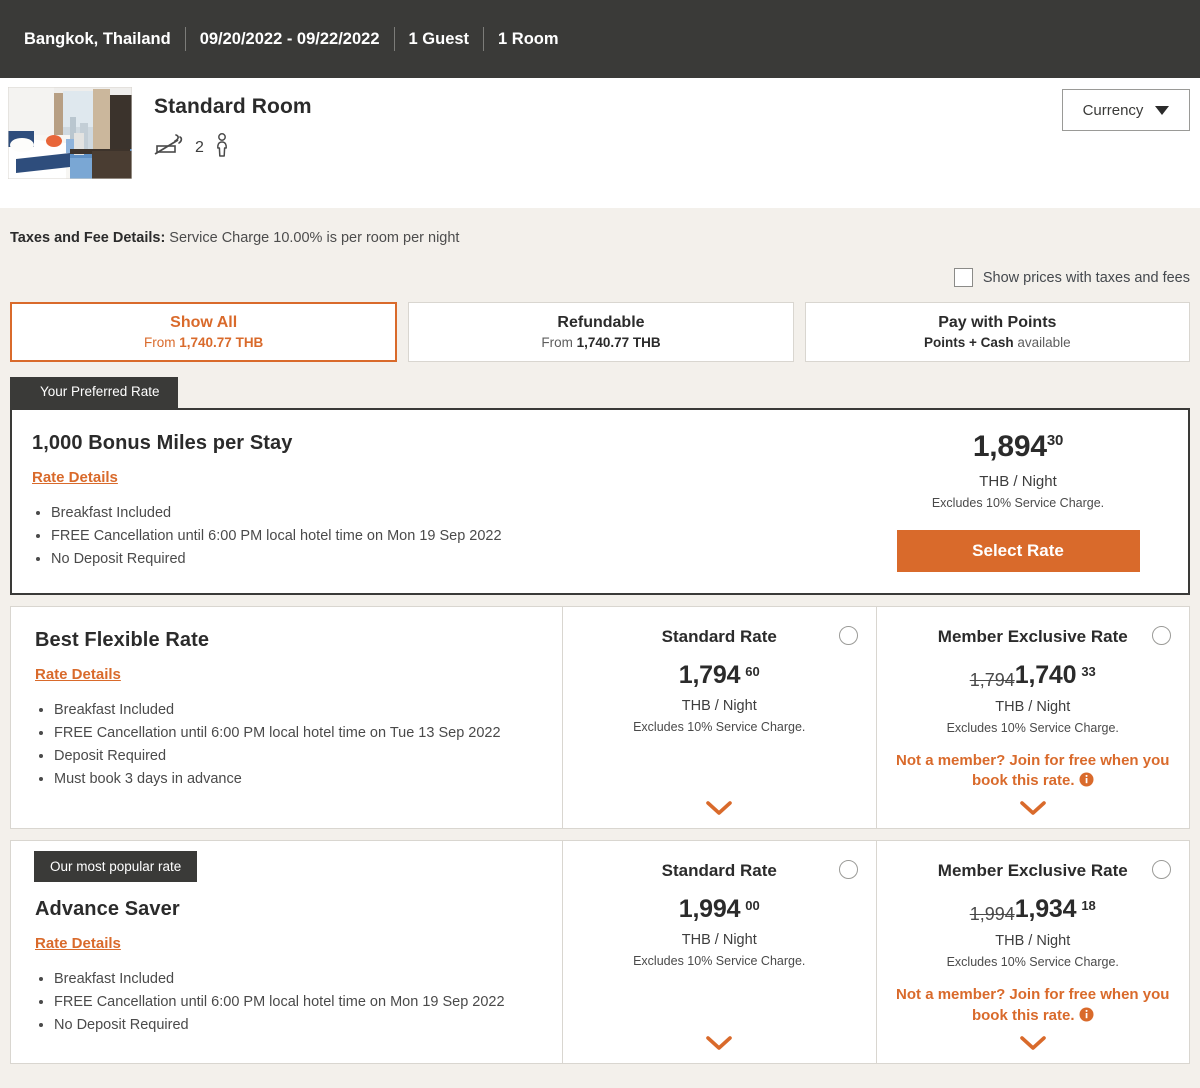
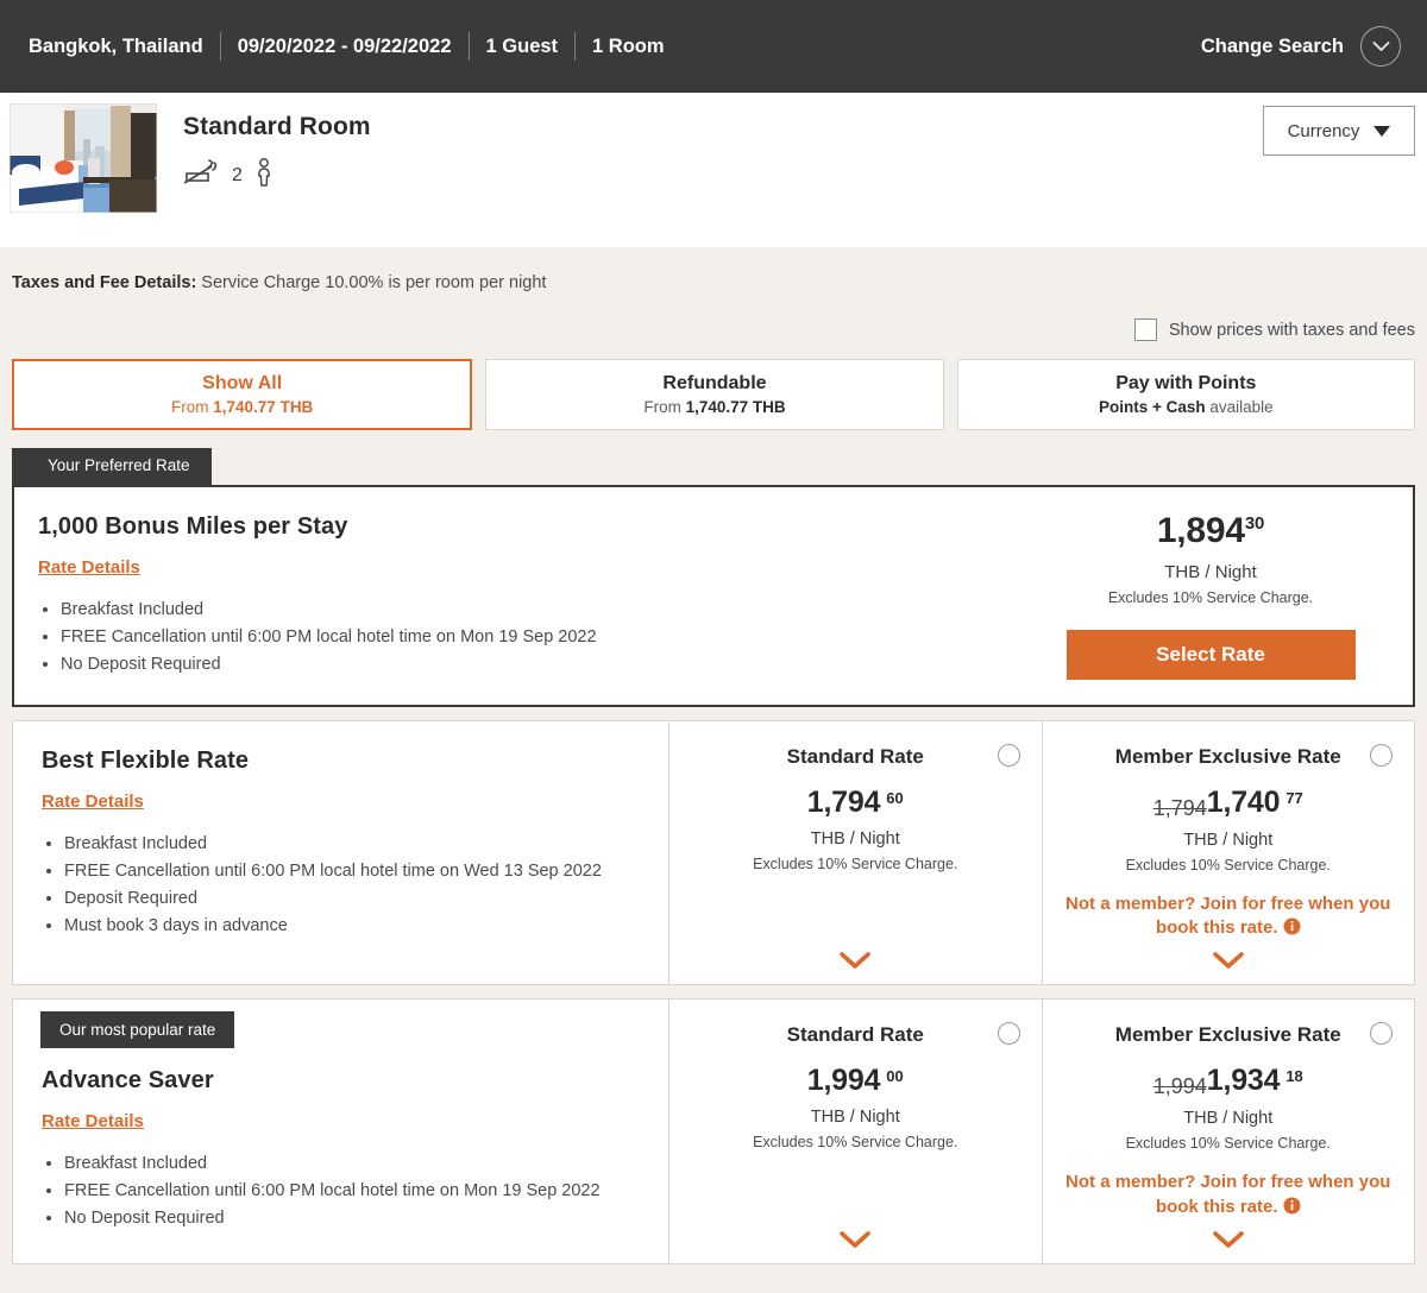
  Bangkok, Thailand
  09/20/2022 - 09/22/2022
  1 Guest
  1 Room
+ Change Search
  Standard Room
  2
  Currency
  Taxes and Fee Details: Service Charge 10.00% is per room per night
  Show prices with taxes and fees
  Show All
  From 1,740.77 THB
  Refundable
  From 1,740.77 THB
  Pay with Points
  Points + Cash available
  Your Preferred Rate
  1,000 Bonus Miles per Stay
  Rate Details
  Breakfast Included
  FREE Cancellation until 6:00 PM local hotel time on Mon 19 Sep 2022
  No Deposit Required
  1,894
  30
  THB / Night
  Excludes 10% Service Charge.
  Select Rate
  Best Flexible Rate
  Rate Details
  Breakfast Included
- FREE Cancellation until 6:00 PM local hotel time on Tue 13 Sep 2022
+ FREE Cancellation until 6:00 PM local hotel time on Wed 13 Sep 2022
  Deposit Required
  Must book 3 days in advance
  Standard Rate
  1,794
  60
  THB / Night
  Excludes 10% Service Charge.
  Member Exclusive Rate
  1,794
  1,740
- 33
+ 77
  THB / Night
  Excludes 10% Service Charge.
  Not a member? Join for free when you book this rate.
  Our most popular rate
  Advance Saver
  Rate Details
  Breakfast Included
  FREE Cancellation until 6:00 PM local hotel time on Mon 19 Sep 2022
  No Deposit Required
  Standard Rate
  1,994
  00
  THB / Night
  Excludes 10% Service Charge.
  Member Exclusive Rate
  1,994
  1,934
  18
  THB / Night
  Excludes 10% Service Charge.
  Not a member? Join for free when you book this rate.
